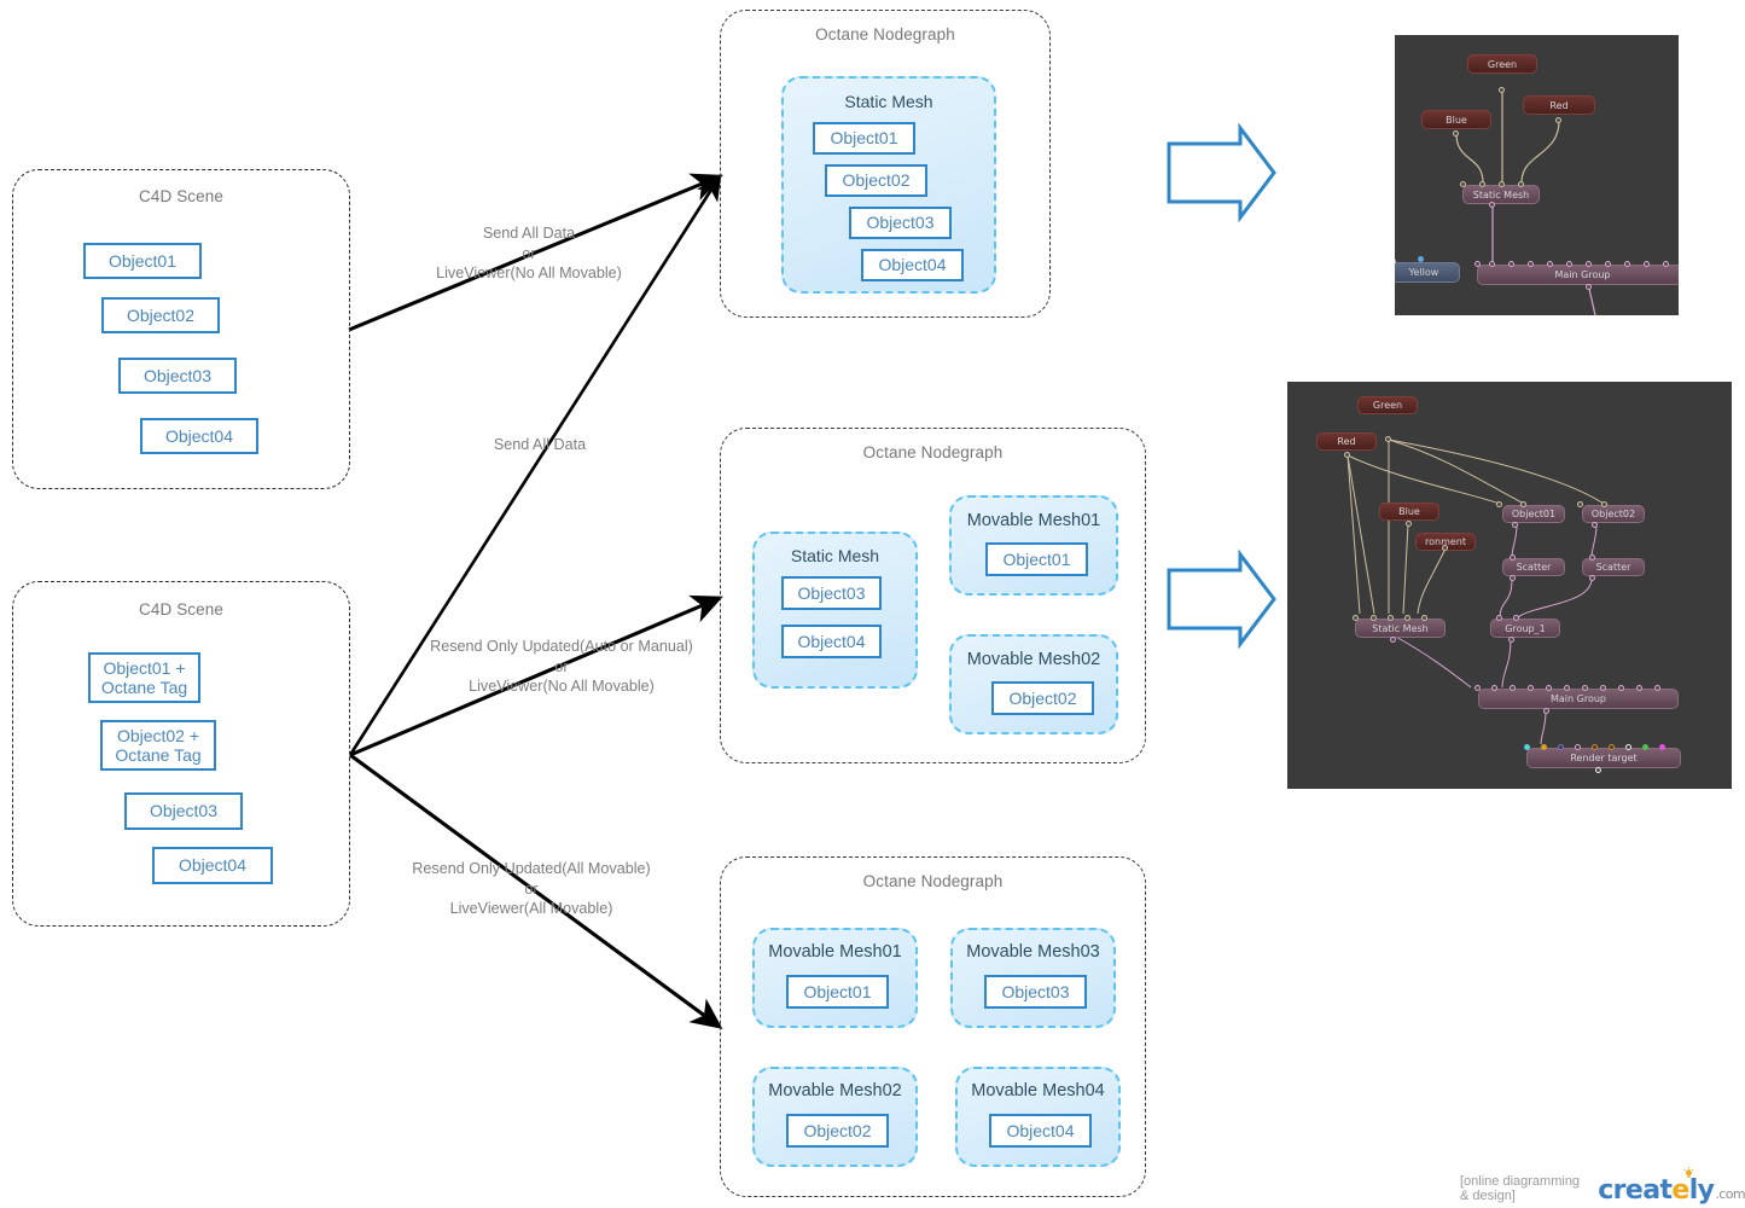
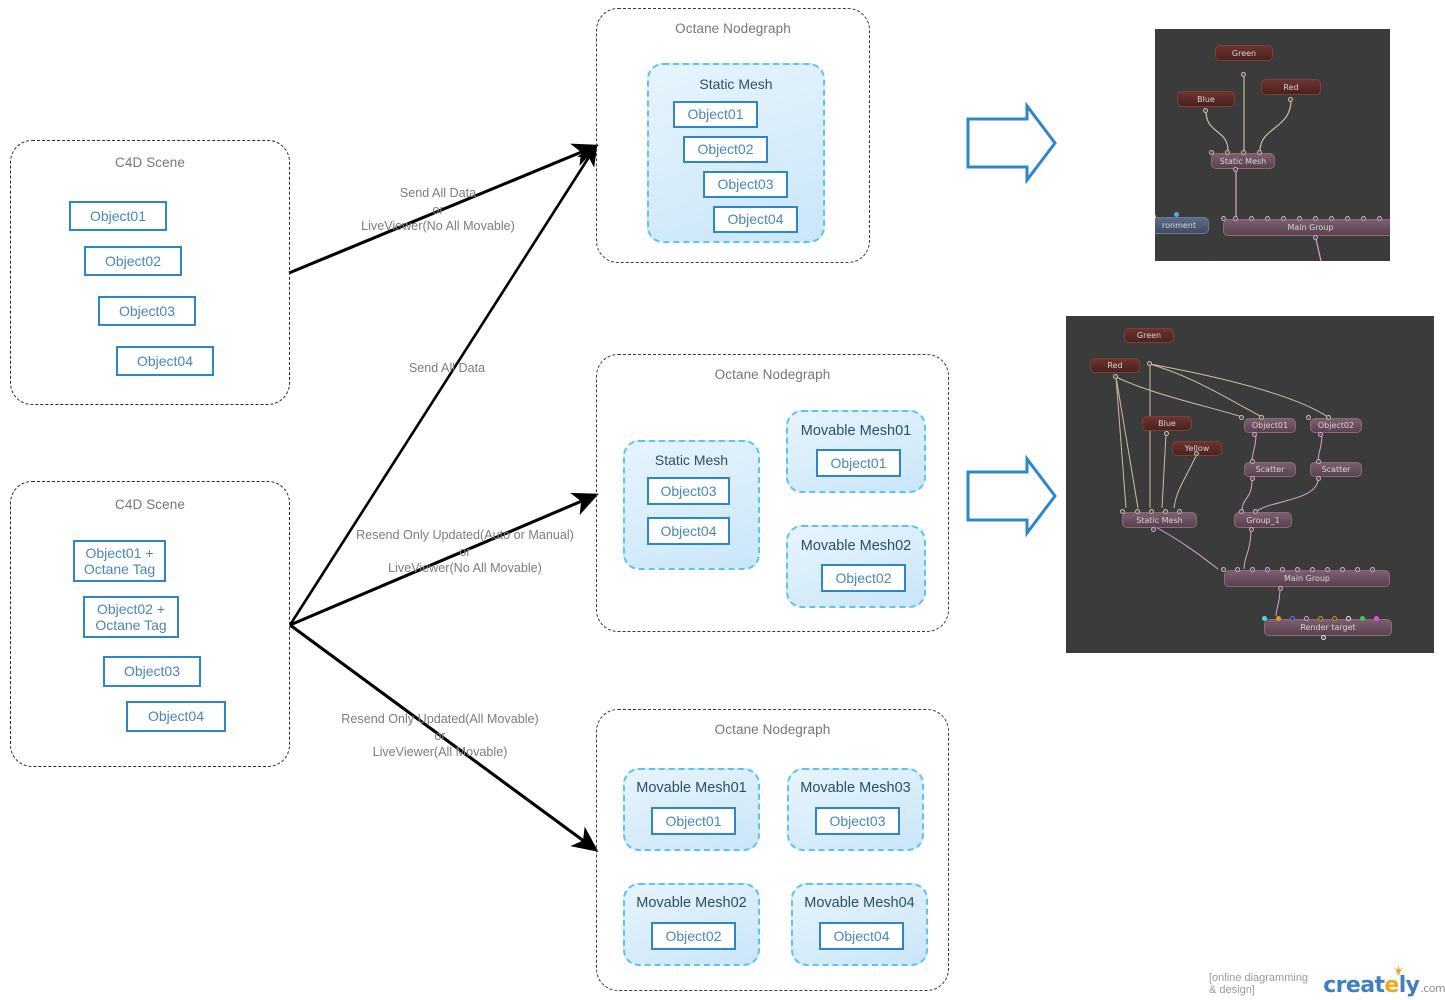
  C4D Scene
  Object01
  Object02
  Object03
  Object04
  C4D Scene
  Object01 +
  Octane Tag
  Object02 +
  Octane Tag
  Object03
  Object04
  Send All Data
  or
  LiveViewer(No All Movable)
  Send All Data
  Resend Only Updated(Auto or Manual)
  or
  LiveViewer(No All Movable)
  Resend Only Updated(All Movable)
  or
  LiveViewer(All Movable)
  Octane Nodegraph
  Static Mesh
  Object01
  Object02
  Object03
  Object04
  Octane Nodegraph
  Static Mesh
  Object03
  Object04
  Movable Mesh01
  Object01
  Movable Mesh02
  Object02
  Octane Nodegraph
  Movable Mesh01
  Object01
  Movable Mesh03
  Object03
  Movable Mesh02
  Object02
  Movable Mesh04
  Object04
  Green
  Red
  Blue
  Static Mesh
- Yellow
+ ronment
  Main Group
  Green
  Red
  Blue
- ronment
+ Yellow
  Object01
  Object02
  Scatter
  Scatter
  Static Mesh
  Group_1
  Main Group
  Render target
  [online diagramming & design]
  creately.com
